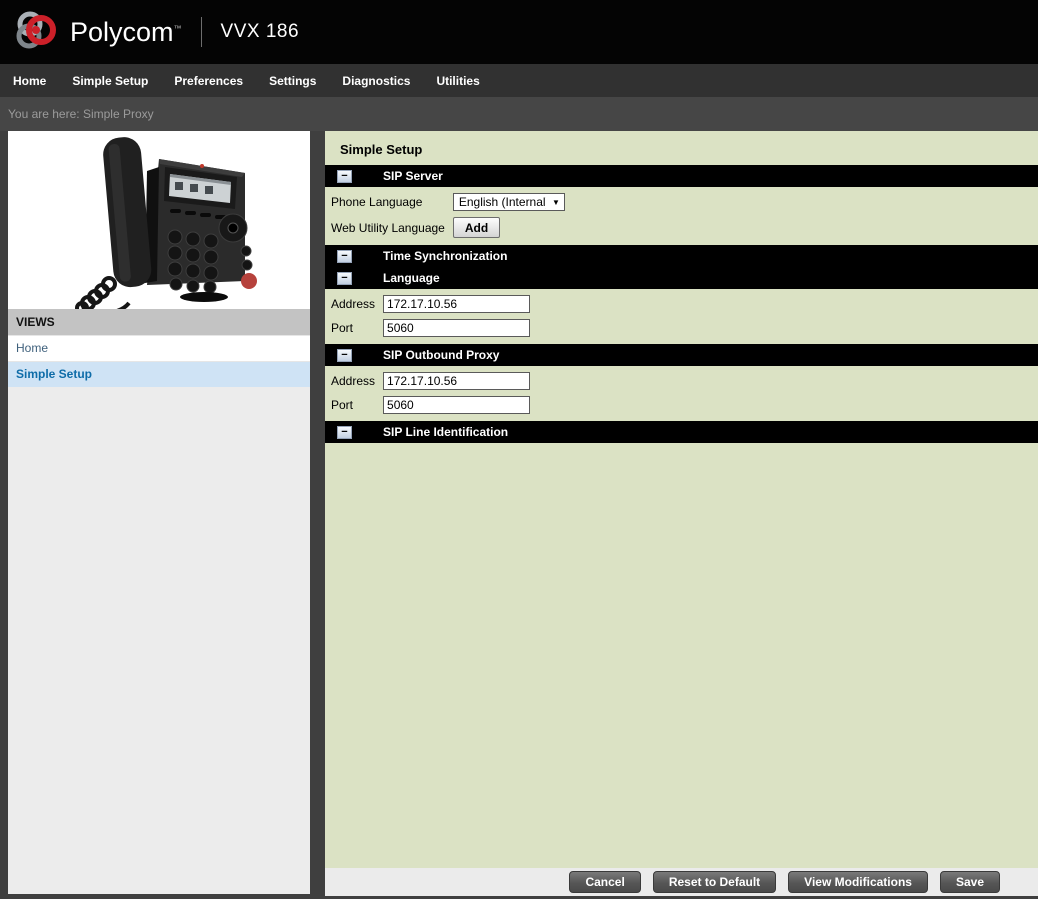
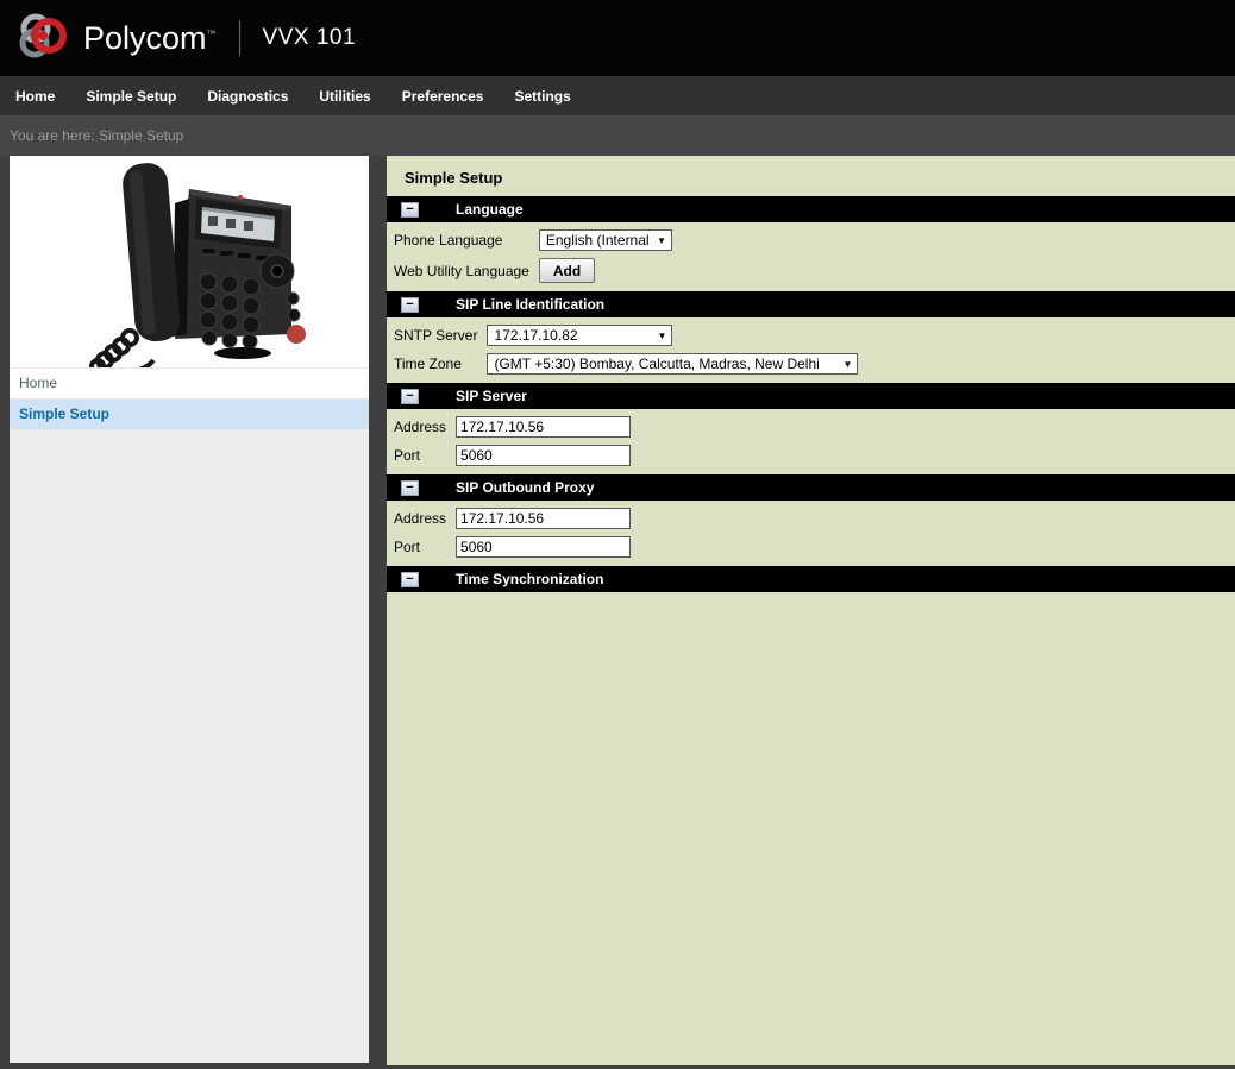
  Polycom™
- VVX 186
+ VVX 101
  Home
  Simple Setup
- Preferences
+ Diagnostics
- Settings
+ Utilities
- Diagnostics
+ Preferences
- Utilities
+ Settings
- You are here: Simple Proxy
+ You are here: Simple Setup
- VIEWS
  Home
  Simple Setup
  Simple Setup
  −
- SIP Server
+ Language
  Phone Language	English (Internal ▼
  Web Utility Language	Add
  −
- Time Synchronization
+ SIP Line Identification
+ SNTP Server	172.17.10.82 ▼
+ Time Zone	(GMT +5:30) Bombay, Calcutta, Madras, New Delhi ▼
  −
- Language
+ SIP Server
  Address	172.17.10.56
  Port	5060
  −
  SIP Outbound Proxy
  Address	172.17.10.56
  Port	5060
  −
- SIP Line Identification
+ Time Synchronization
- Cancel
- Reset to Default
- View Modifications
- Save
